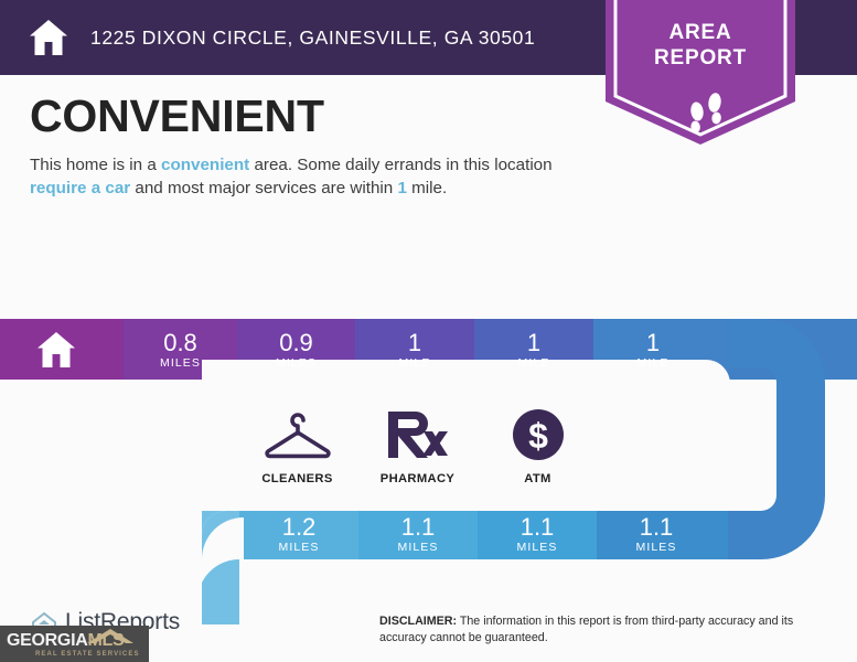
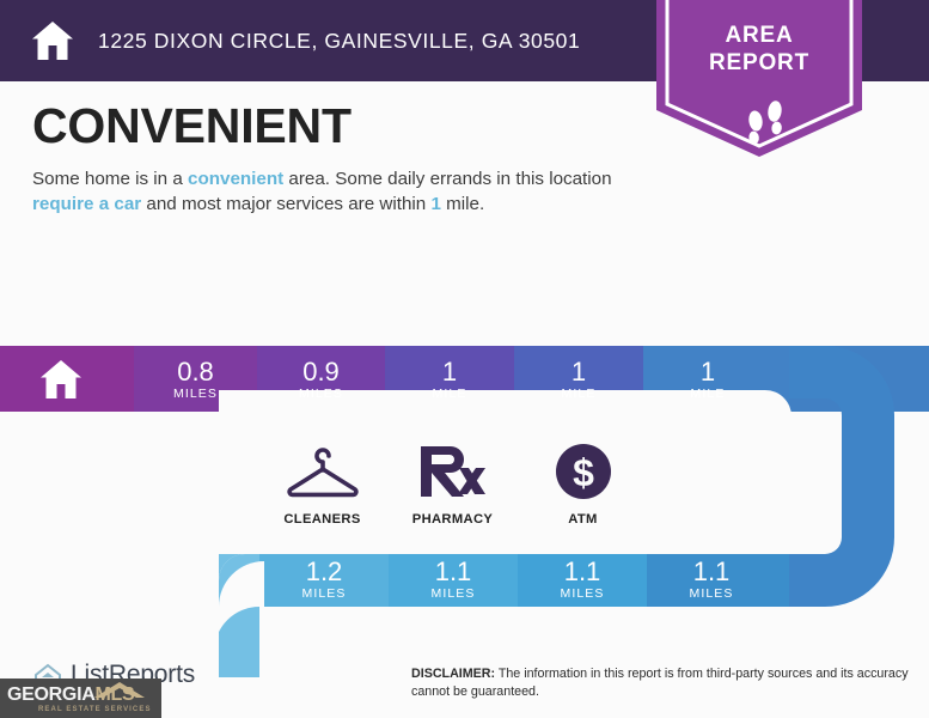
  1225 DIXON CIRCLE, GAINESVILLE, GA 30501
  AREA
  REPORT
  CONVENIENT
- This home is in a convenient area. Some daily errands in this location require a car and most major services are within 1 mile.
+ Some home is in a convenient area. Some daily errands in this location require a car and most major services are within 1 mile.
  CLEANERS
  PHARMACY
  $
  ATM
  0.8
  MILES
  0.9
  MILES
  1
  MILE
  1
  MILE
  1
  MILE
  1.2
  MILES
  1.1
  MILES
  1.1
  MILES
  1.1
  MILES
  ListReports
- DISCLAIMER: The information in this report is from third-party accuracy and its accuracy cannot be guaranteed.
+ DISCLAIMER: The information in this report is from third-party sources and its accuracy cannot be guaranteed.
  GEORGIA LS
